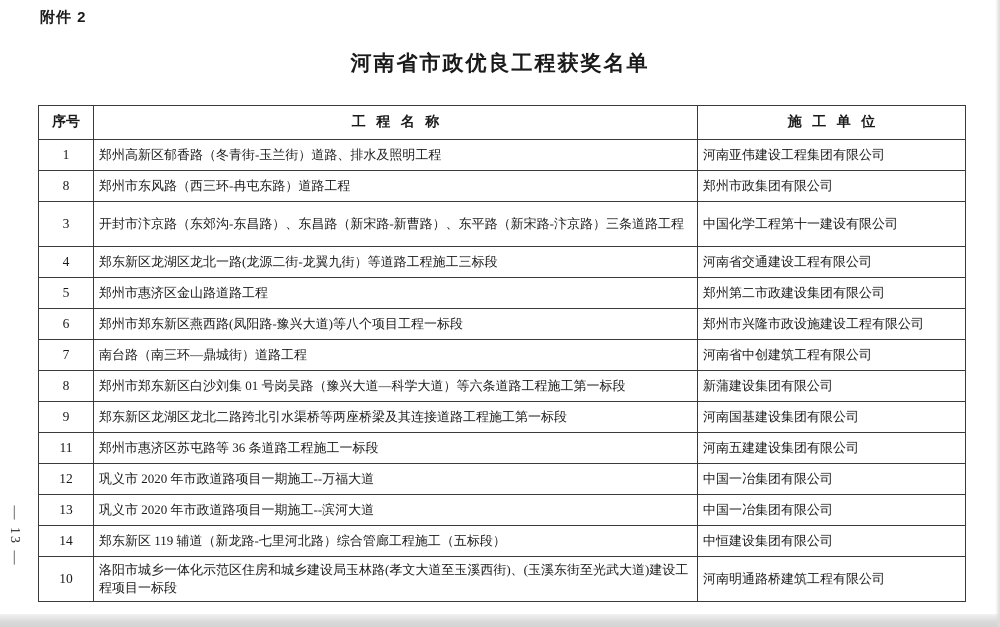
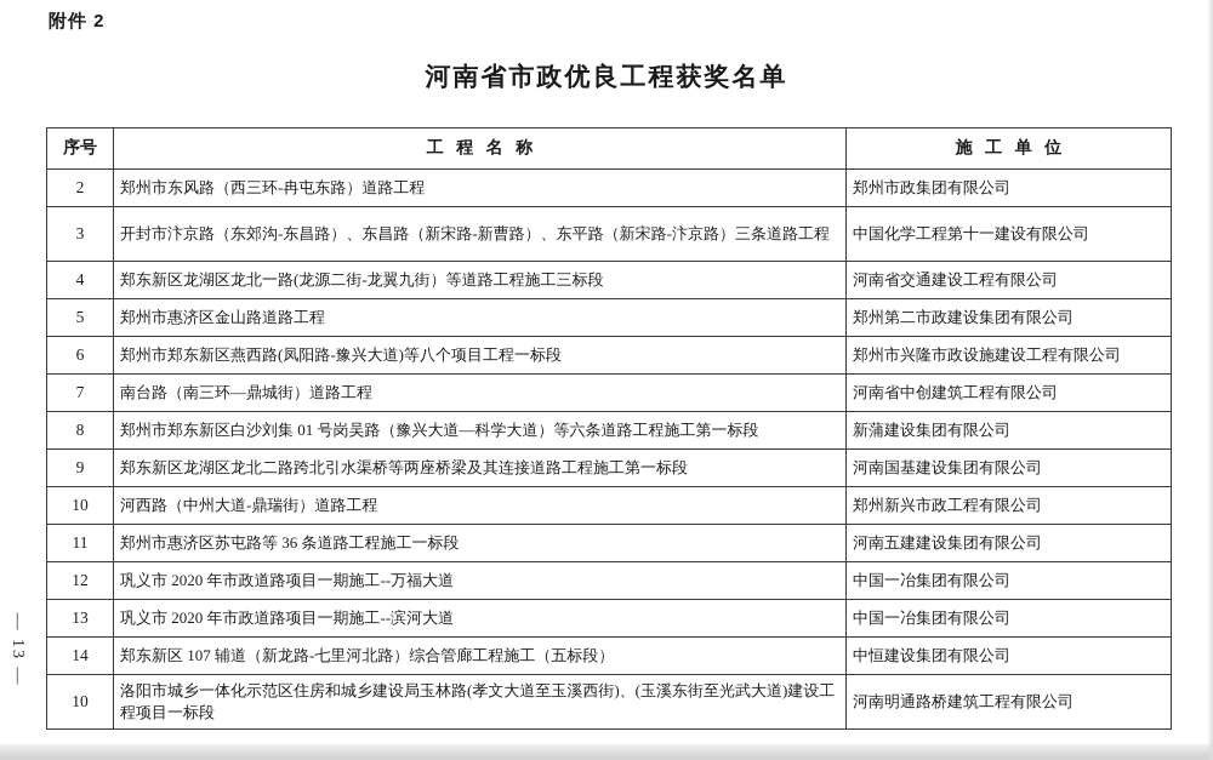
  附件 2
  河南省市政优良工程获奖名单
  序号	工程名称	施工单位
- 1	郑州高新区郁香路（冬青街-玉兰街）道路、排水及照明工程	河南亚伟建设工程集团有限公司
- 8	郑州市东风路（西三环-冉屯东路）道路工程	郑州市政集团有限公司
+ 2	郑州市东风路（西三环-冉屯东路）道路工程	郑州市政集团有限公司
  3	开封市汴京路（东郊沟-东昌路）、东昌路（新宋路-新曹路）、东平路（新宋路-汴京路）三条道路工程	中国化学工程第十一建设有限公司
  4	郑东新区龙湖区龙北一路(龙源二街-龙翼九街）等道路工程施工三标段	河南省交通建设工程有限公司
  5	郑州市惠济区金山路道路工程	郑州第二市政建设集团有限公司
  6	郑州市郑东新区燕西路(凤阳路-豫兴大道)等八个项目工程一标段	郑州市兴隆市政设施建设工程有限公司
  7	南台路（南三环—鼎城街）道路工程	河南省中创建筑工程有限公司
  8	郑州市郑东新区白沙刘集 01 号岗吴路（豫兴大道—科学大道）等六条道路工程施工第一标段	新蒲建设集团有限公司
  9	郑东新区龙湖区龙北二路跨北引水渠桥等两座桥梁及其连接道路工程施工第一标段	河南国基建设集团有限公司
+ 10	河西路（中州大道-鼎瑞街）道路工程	郑州新兴市政工程有限公司
  11	郑州市惠济区苏屯路等 36 条道路工程施工一标段	河南五建建设集团有限公司
  12	巩义市 2020 年市政道路项目一期施工--万福大道	中国一冶集团有限公司
  13	巩义市 2020 年市政道路项目一期施工--滨河大道	中国一冶集团有限公司
- 14	郑东新区 119 辅道（新龙路-七里河北路）综合管廊工程施工（五标段）	中恒建设集团有限公司
+ 14	郑东新区 107 辅道（新龙路-七里河北路）综合管廊工程施工（五标段）	中恒建设集团有限公司
  10	洛阳市城乡一体化示范区住房和城乡建设局玉林路(孝文大道至玉溪西街)、(玉溪东街至光武大道)建设工程项目一标段	河南明通路桥建筑工程有限公司
